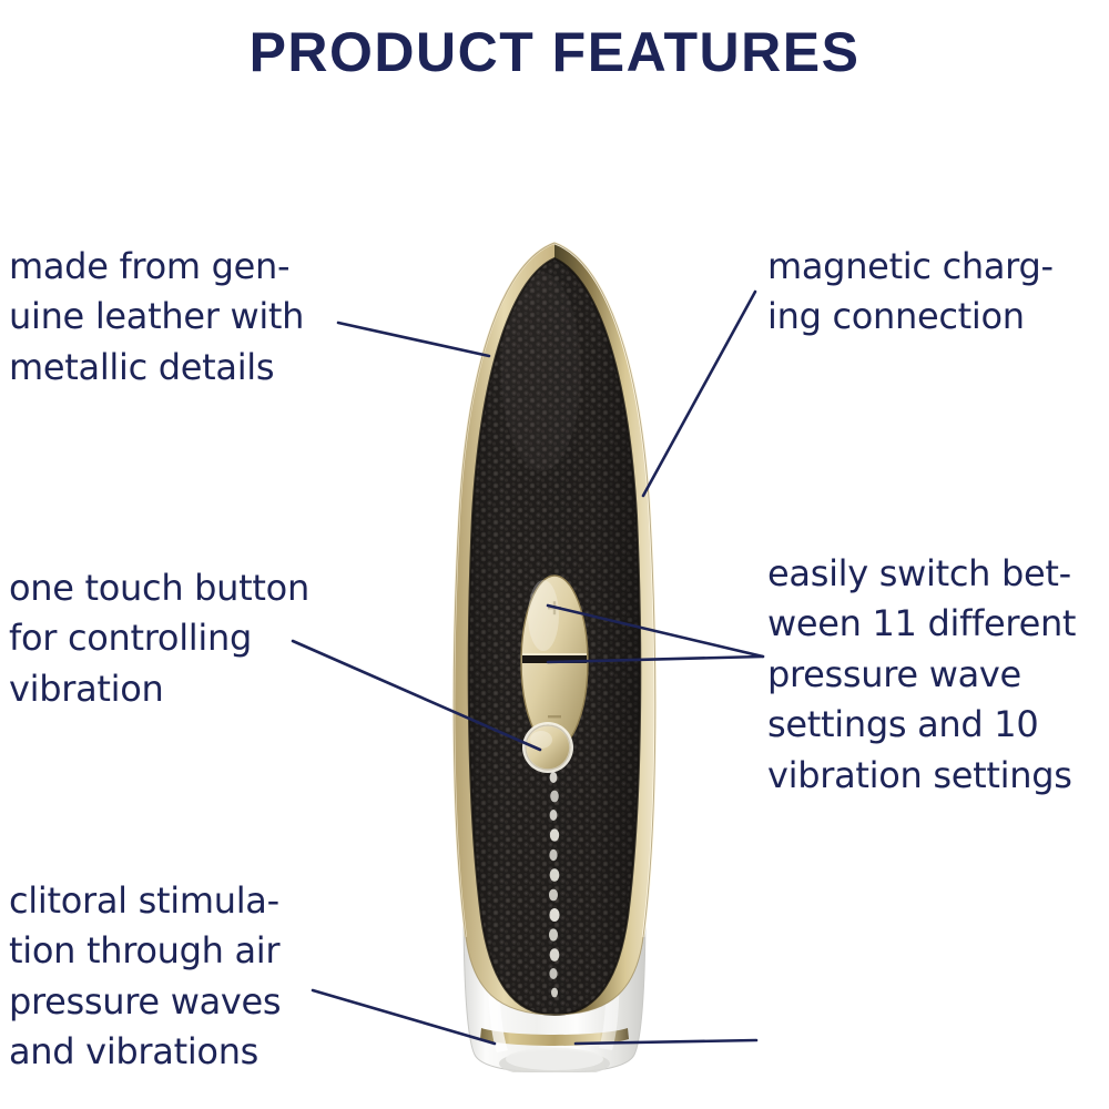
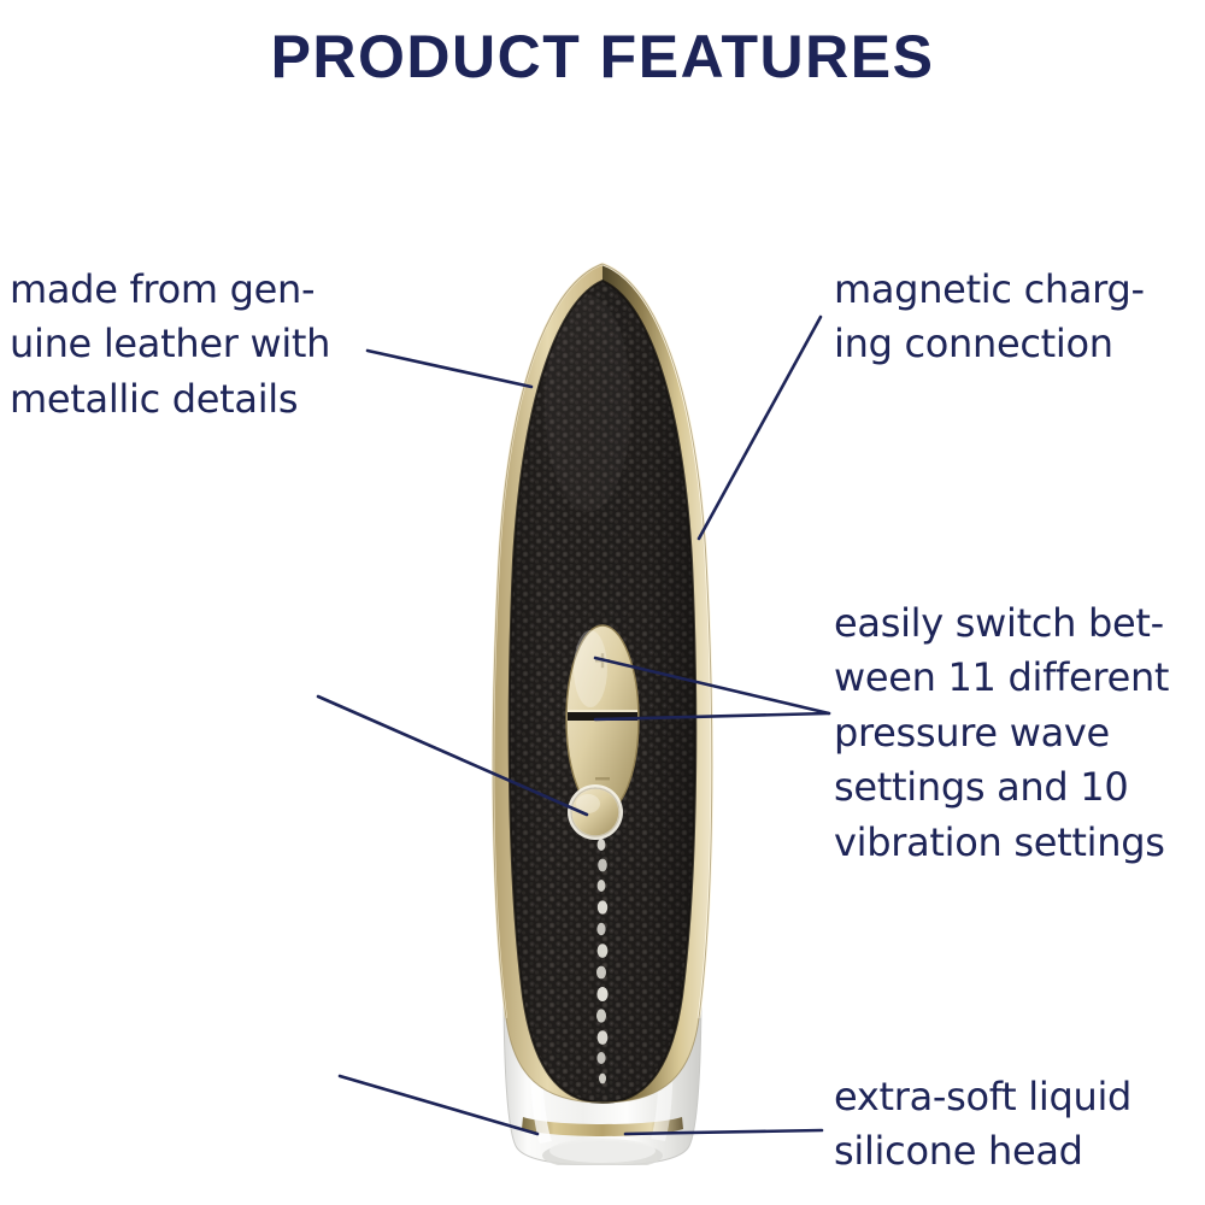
  PRODUCT FEATURES
  made from gen-
  uine leather with
  metallic details
- one touch button
- for controlling
- vibration
- clitoral stimula-
- tion through air
- pressure waves
- and vibrations
  magnetic charg-
  ing connection
  easily switch bet-
  ween 11 different
  pressure wave
  settings and 10
  vibration settings
+ extra-soft liquid
+ silicone head
